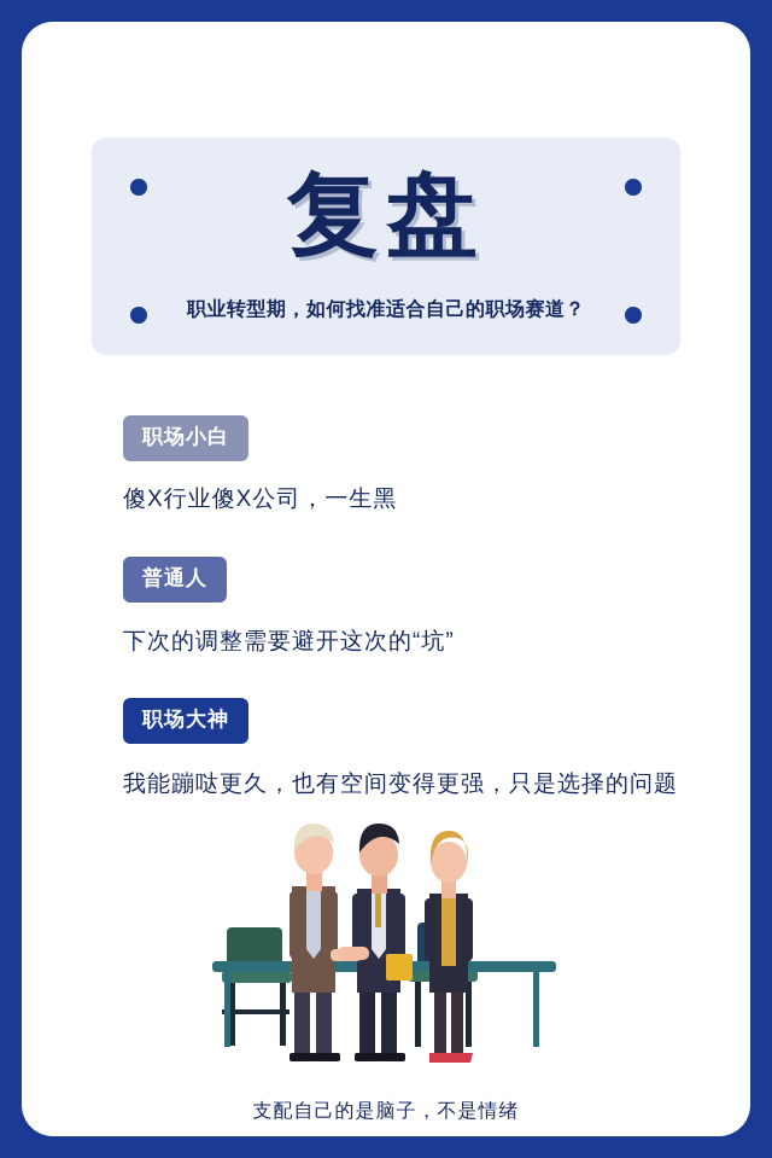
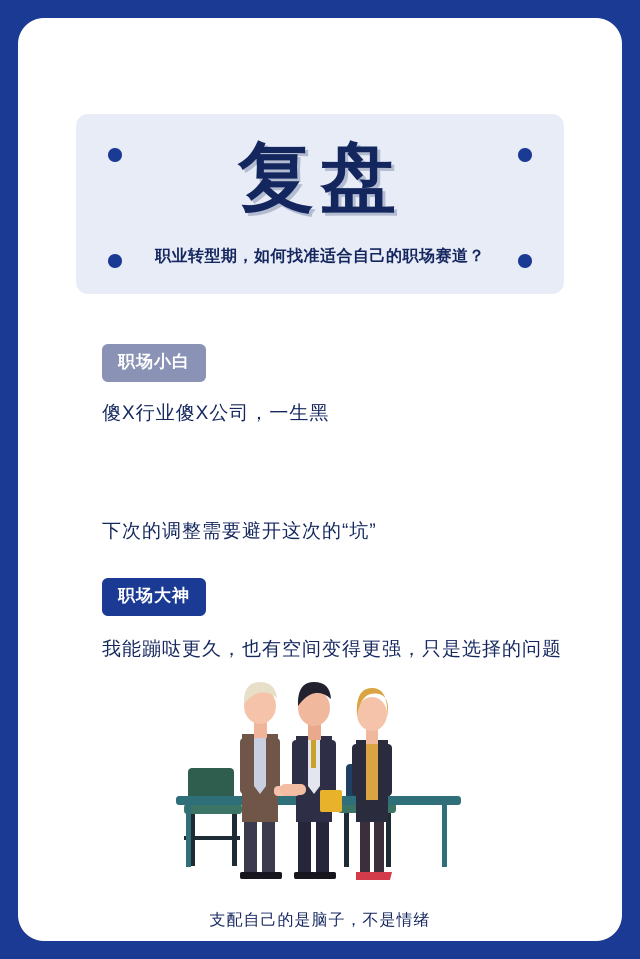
  复盘
  职业转型期，如何找准适合自己的职场赛道？
  职场小白
  傻X行业傻X公司，一生黑
- 普通人
  下次的调整需要避开这次的“坑”
  职场大神
  我能蹦哒更久，也有空间变得更强，只是选择的问题
  支配自己的是脑子，不是情绪
